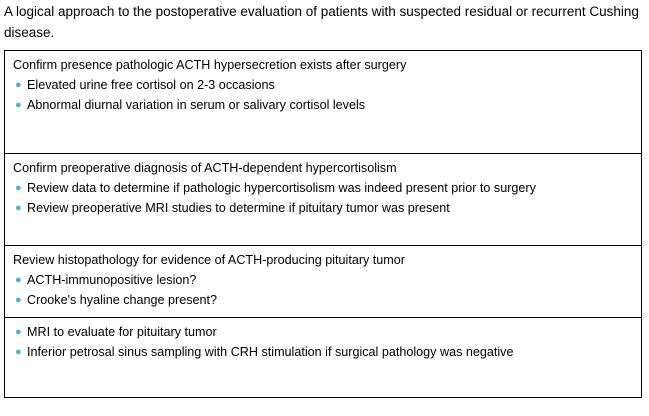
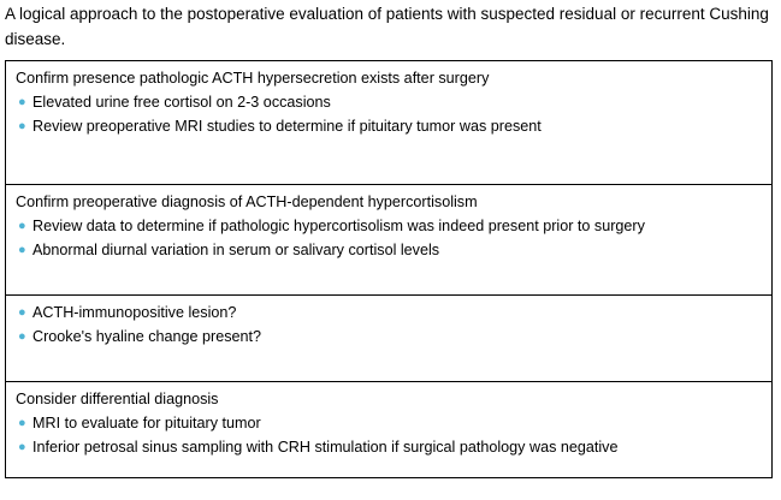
  A logical approach to the postoperative evaluation of patients with suspected residual or recurrent Cushing disease.
  Confirm presence pathologic ACTH hypersecretion exists after surgery
  ●
  Elevated urine free cortisol on 2-3 occasions
  ●
- Abnormal diurnal variation in serum or salivary cortisol levels
+ Review preoperative MRI studies to determine if pituitary tumor was present
  Confirm preoperative diagnosis of ACTH-dependent hypercortisolism
  ●
  Review data to determine if pathologic hypercortisolism was indeed present prior to surgery
  ●
- Review preoperative MRI studies to determine if pituitary tumor was present
+ Abnormal diurnal variation in serum or salivary cortisol levels
- Review histopathology for evidence of ACTH-producing pituitary tumor
  ●
  ACTH-immunopositive lesion?
  ●
  Crooke's hyaline change present?
+ Consider differential diagnosis
  ●
  MRI to evaluate for pituitary tumor
  ●
  Inferior petrosal sinus sampling with CRH stimulation if surgical pathology was negative
